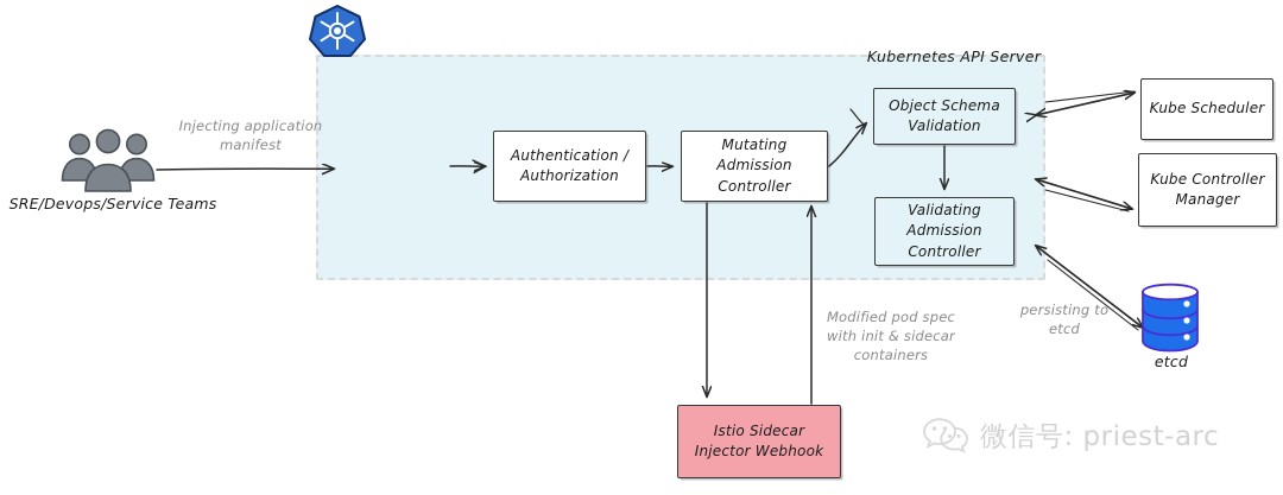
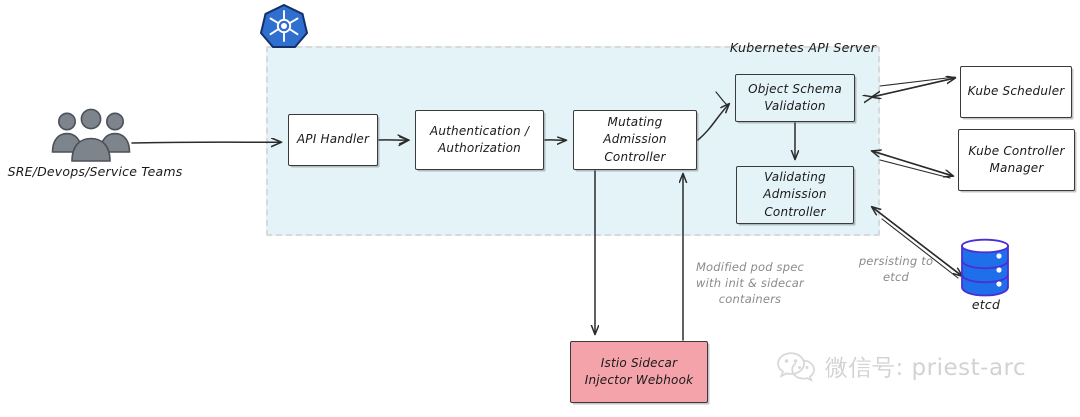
  Kubernetes API Server
+ API Handler
  Authentication /
  Authorization
  Mutating Admission
  Controller
  Object Schema
  Validation
  Validating
  Admission
  Controller
  Kube Scheduler
  Kube Controller
  Manager
  Istio Sidecar
  Injector Webhook
- Injecting application
- manifest
  Modified pod spec
  with init & sidecar
  containers
  persisting to
  etcd
  SRE/Devops/Service Teams
  etcd
  微信号: priest-arc
